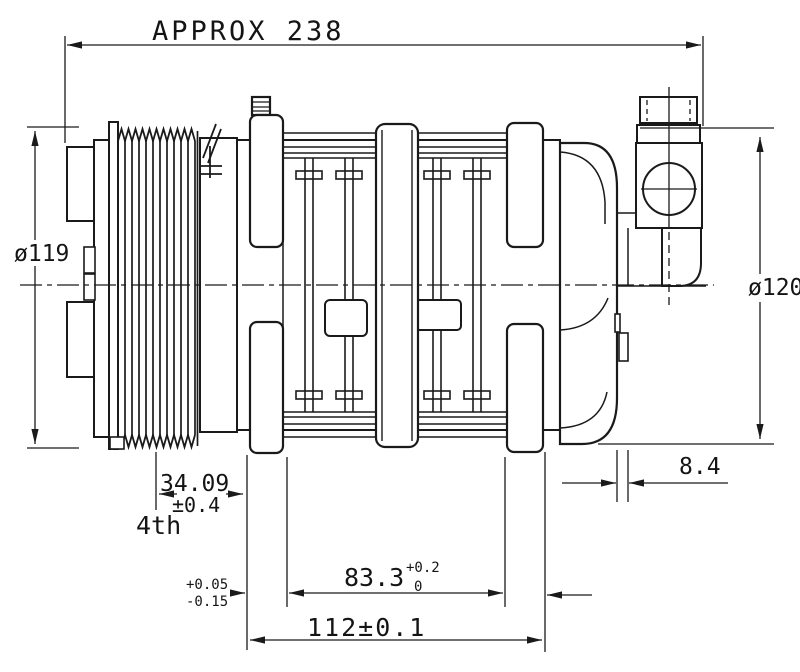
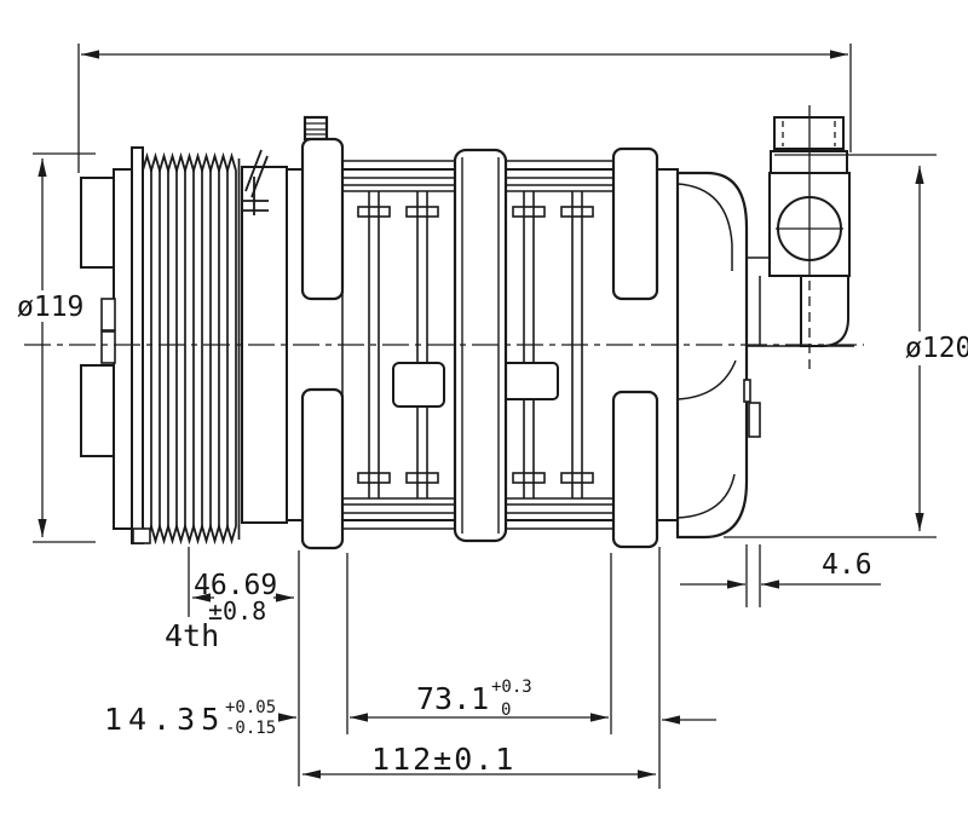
- APPROX 238
  ø119
  ø120
- 8.4
+ 4.6
- 34.09
+ 46.69
- ±0.4
+ ±0.8
  4th
+ 14.35
  +0.05
  -0.15
- 83.3
+ 73.1
- +0.2
+ +0.3
  0
  112±0.1
